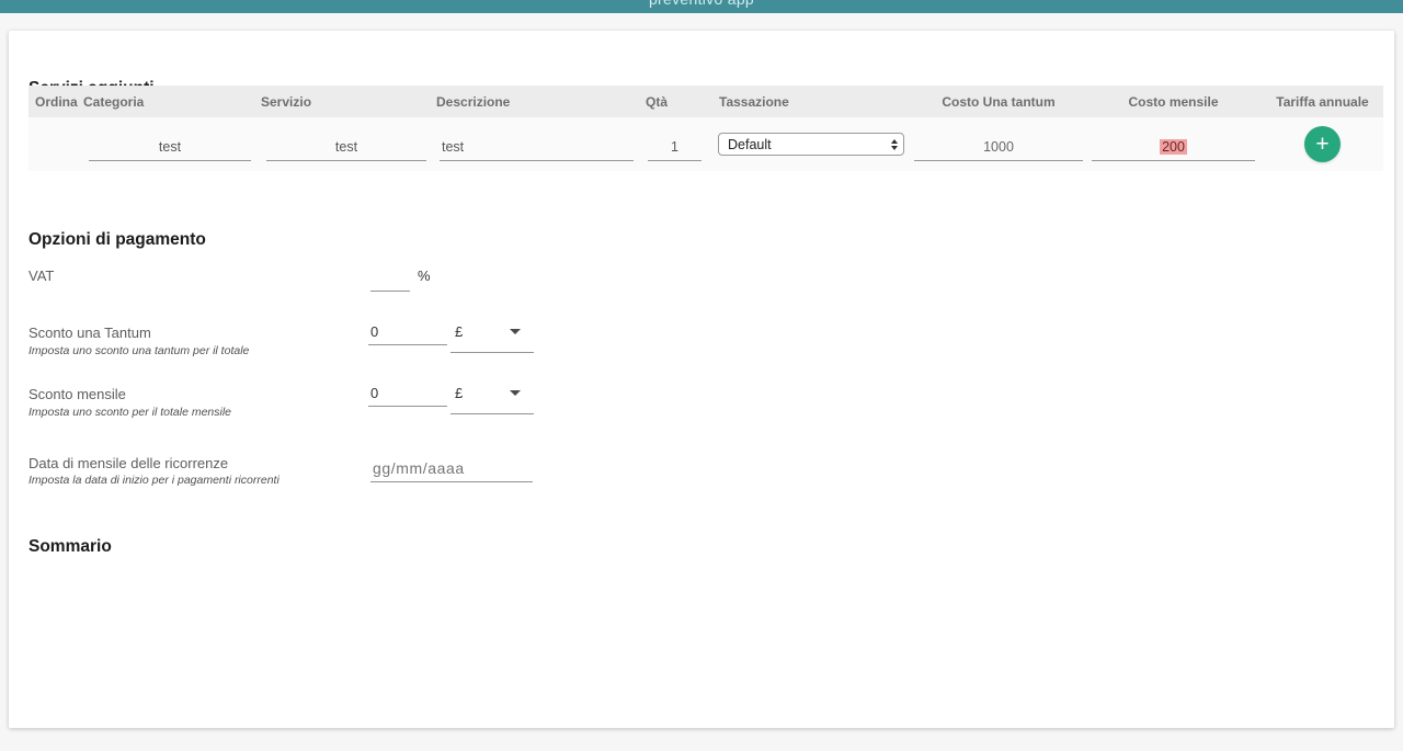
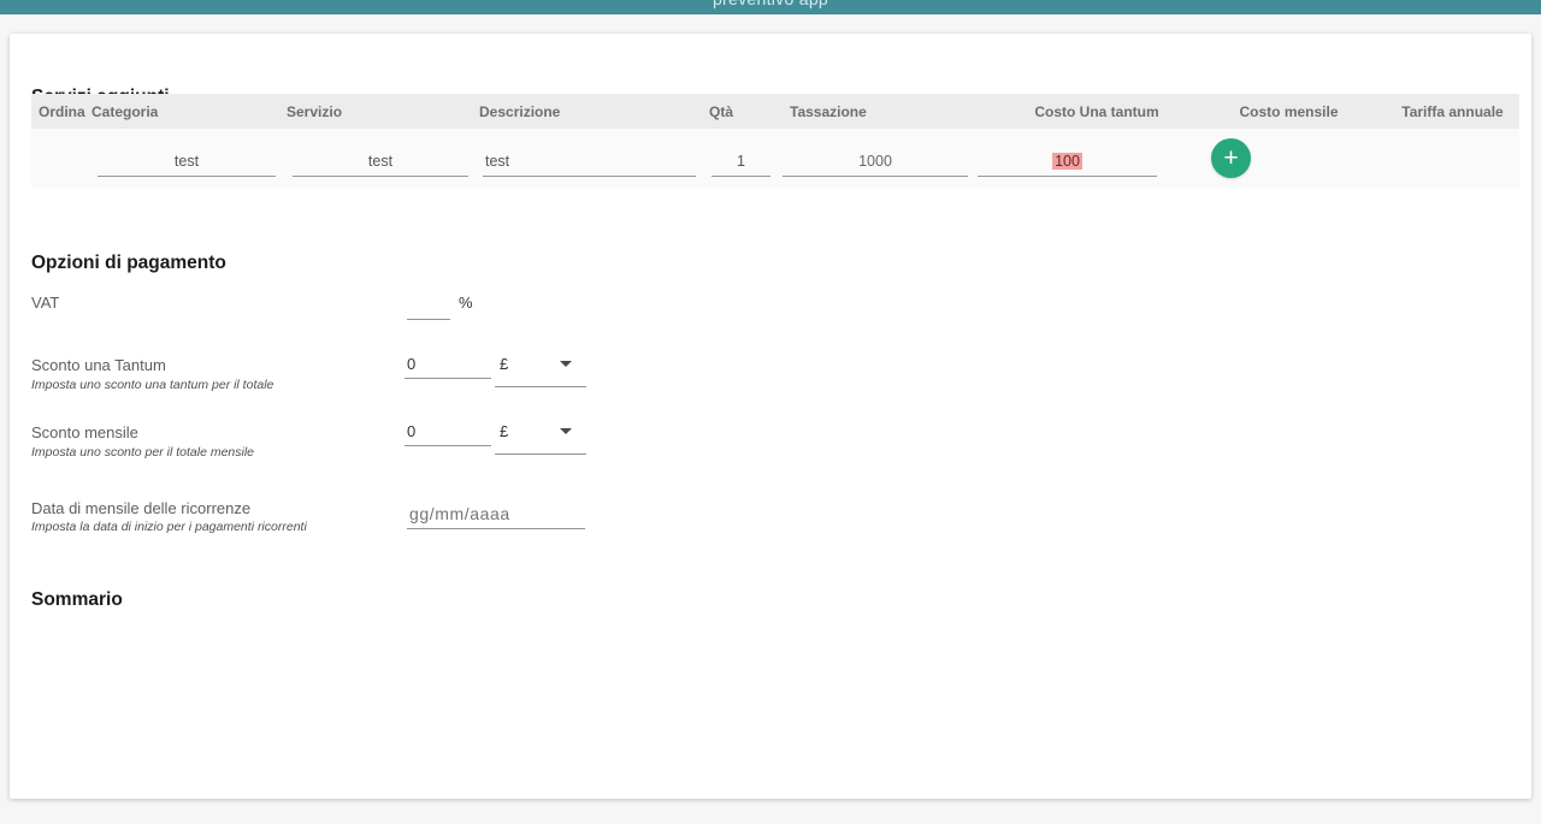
  Ordina
  Categoria
  Servizio
  Descrizione
  Qtà
  Tassazione
  Costo Una tantum
  Costo mensile
  Tariffa annuale
  test
  test
  test
  1
- Default
  1000
- 200
+ 100
  +
  Opzioni di pagamento
  VAT
  %
  Sconto una Tantum
  Imposta uno sconto una tantum per il totale
  0
  £
  Sconto mensile
  Imposta uno sconto per il totale mensile
  0
  £
  Data di mensile delle ricorrenze
  Imposta la data di inizio per i pagamenti ricorrenti
  gg/mm/aaaa
  Sommario
